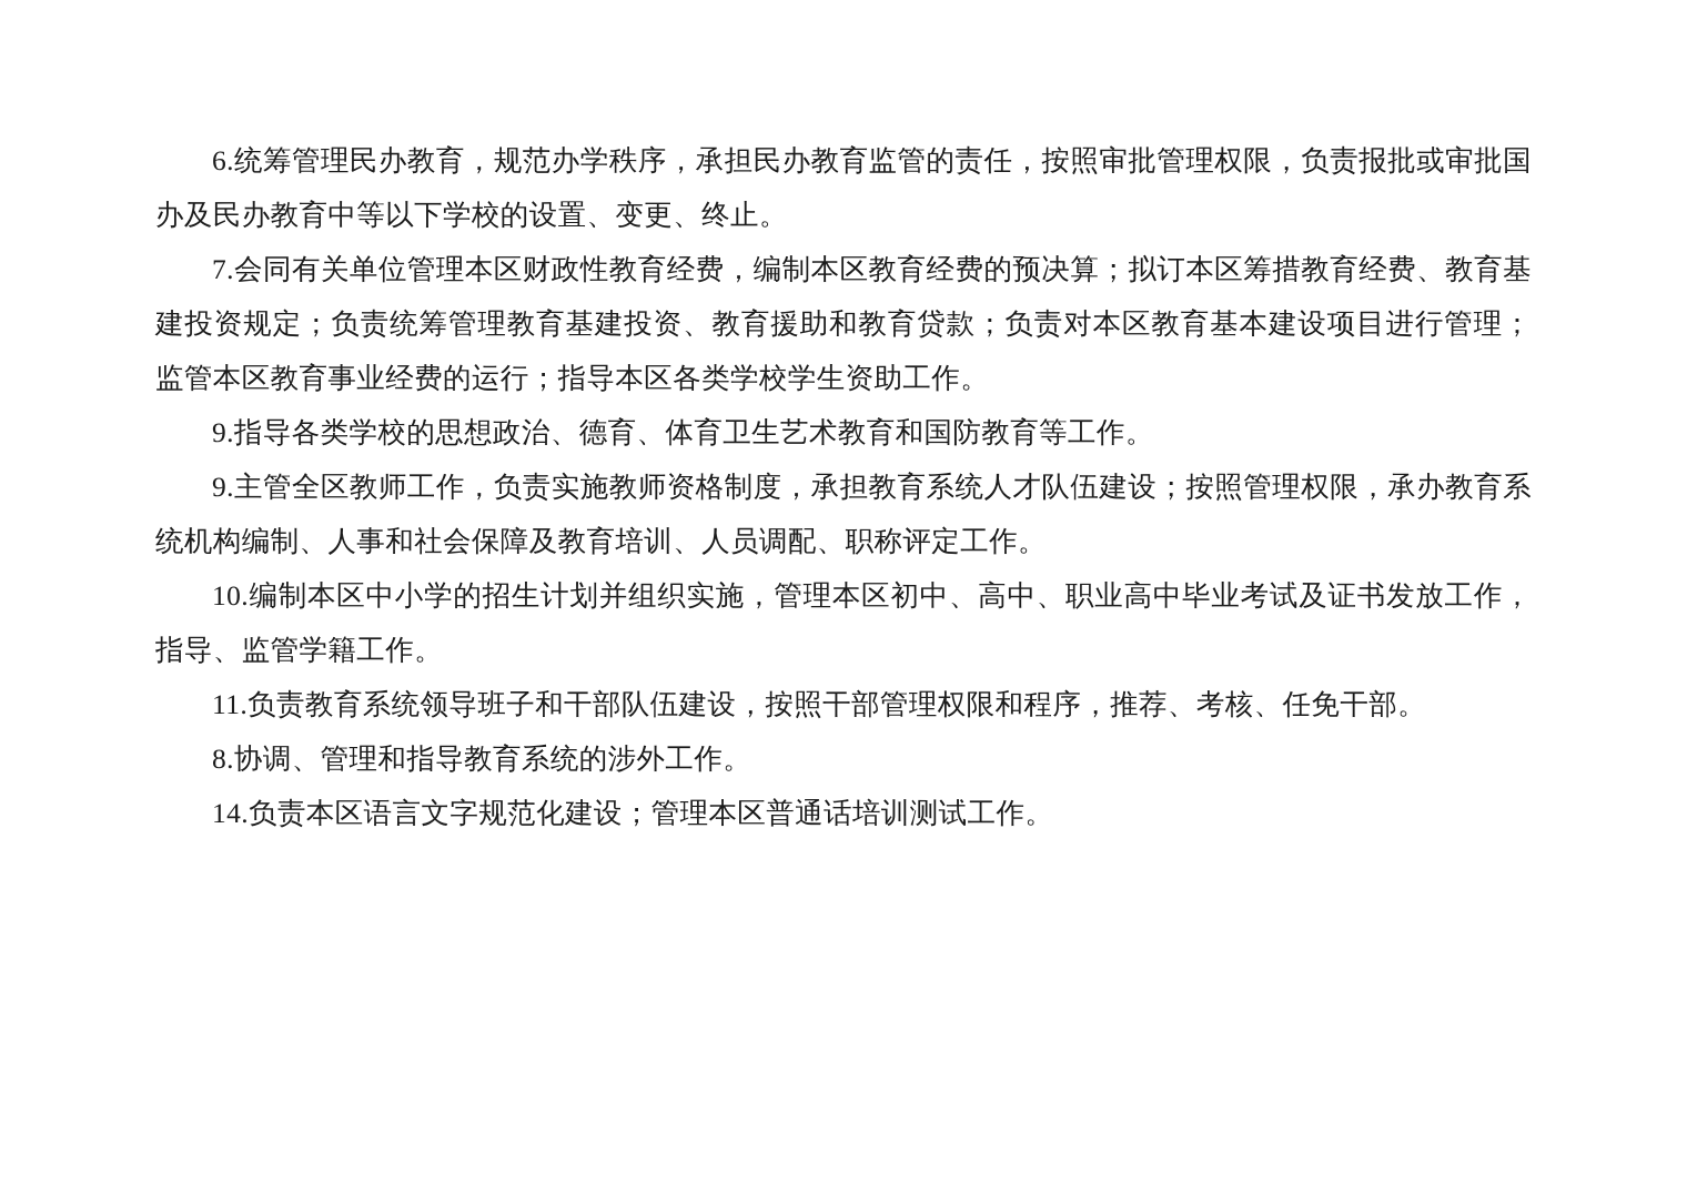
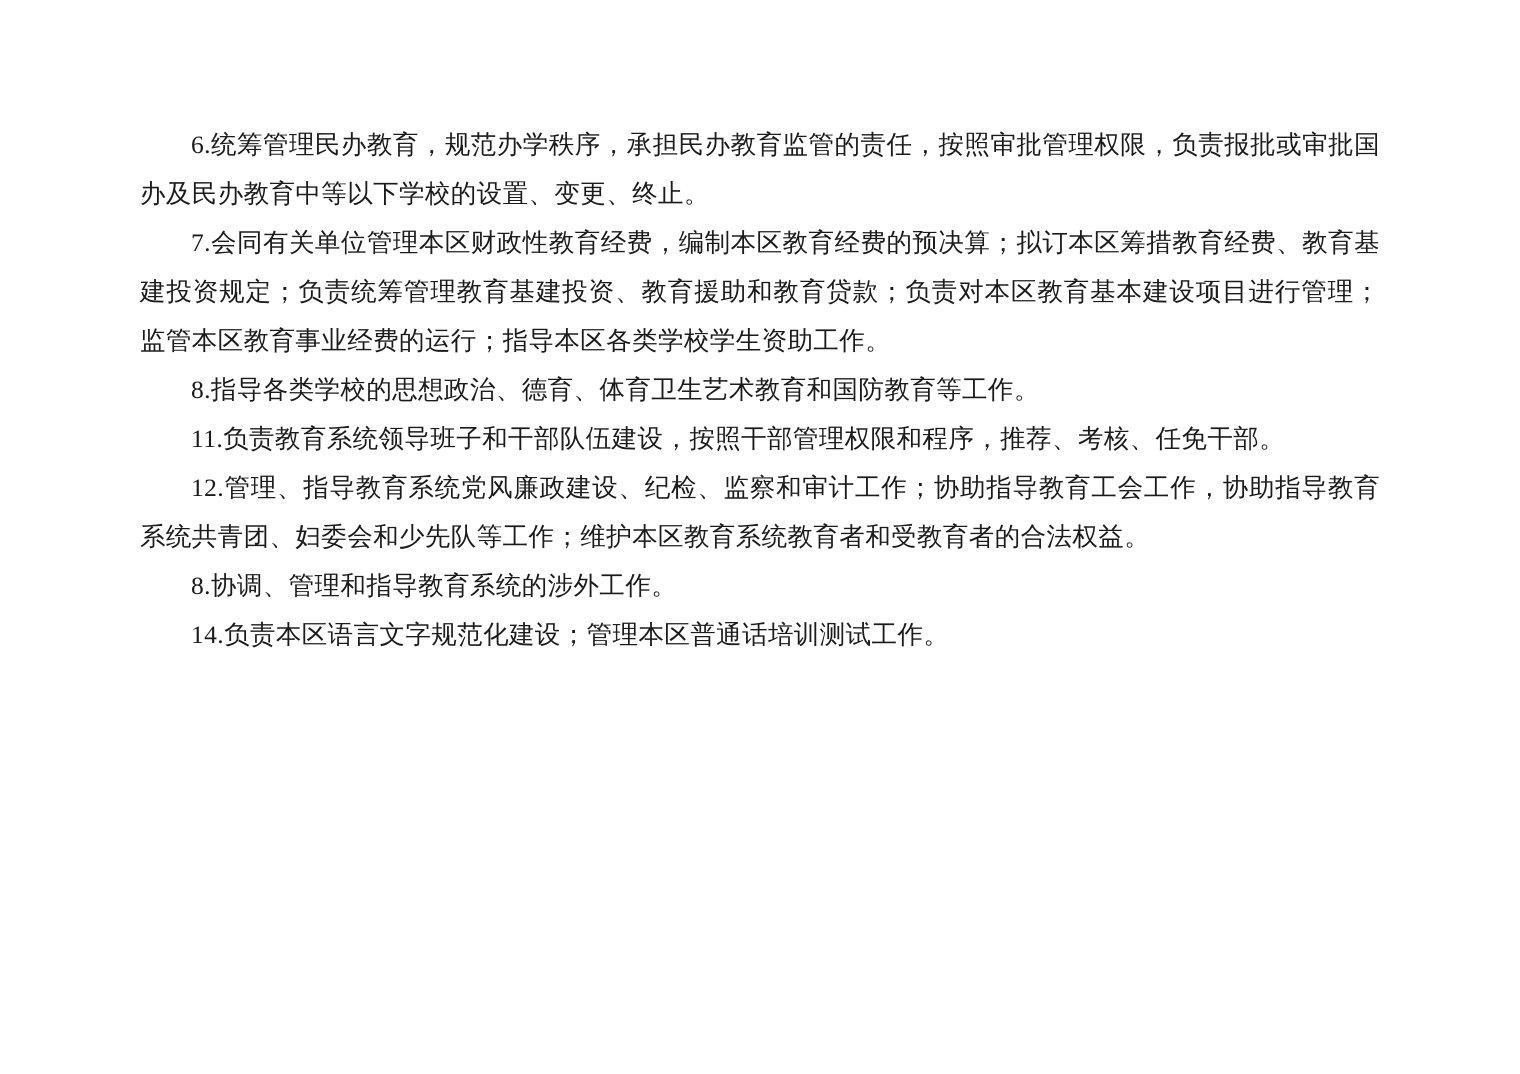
  6.统筹管理民办教育，规范办学秩序，承担民办教育监管的责任，按照审批管理权限，负责报批或审批国办及民办教育中等以下学校的设置、变更、终止。
  7.会同有关单位管理本区财政性教育经费，编制本区教育经费的预决算；拟订本区筹措教育经费、教育基建投资规定；负责统筹管理教育基建投资、教育援助和教育贷款；负责对本区教育基本建设项目进行管理；监管本区教育事业经费的运行；指导本区各类学校学生资助工作。
- 9.指导各类学校的思想政治、德育、体育卫生艺术教育和国防教育等工作。
+ 8.指导各类学校的思想政治、德育、体育卫生艺术教育和国防教育等工作。
- 9.主管全区教师工作，负责实施教师资格制度，承担教育系统人才队伍建设；按照管理权限，承办教育系统机构编制、人事和社会保障及教育培训、人员调配、职称评定工作。
- 10.编制本区中小学的招生计划并组织实施，管理本区初中、高中、职业高中毕业考试及证书发放工作，指导、监管学籍工作。
  11.负责教育系统领导班子和干部队伍建设，按照干部管理权限和程序，推荐、考核、任免干部。
+ 12.管理、指导教育系统党风廉政建设、纪检、监察和审计工作；协助指导教育工会工作，协助指导教育系统共青团、妇委会和少先队等工作；维护本区教育系统教育者和受教育者的合法权益。
  8.协调、管理和指导教育系统的涉外工作。
  14.负责本区语言文字规范化建设；管理本区普通话培训测试工作。
